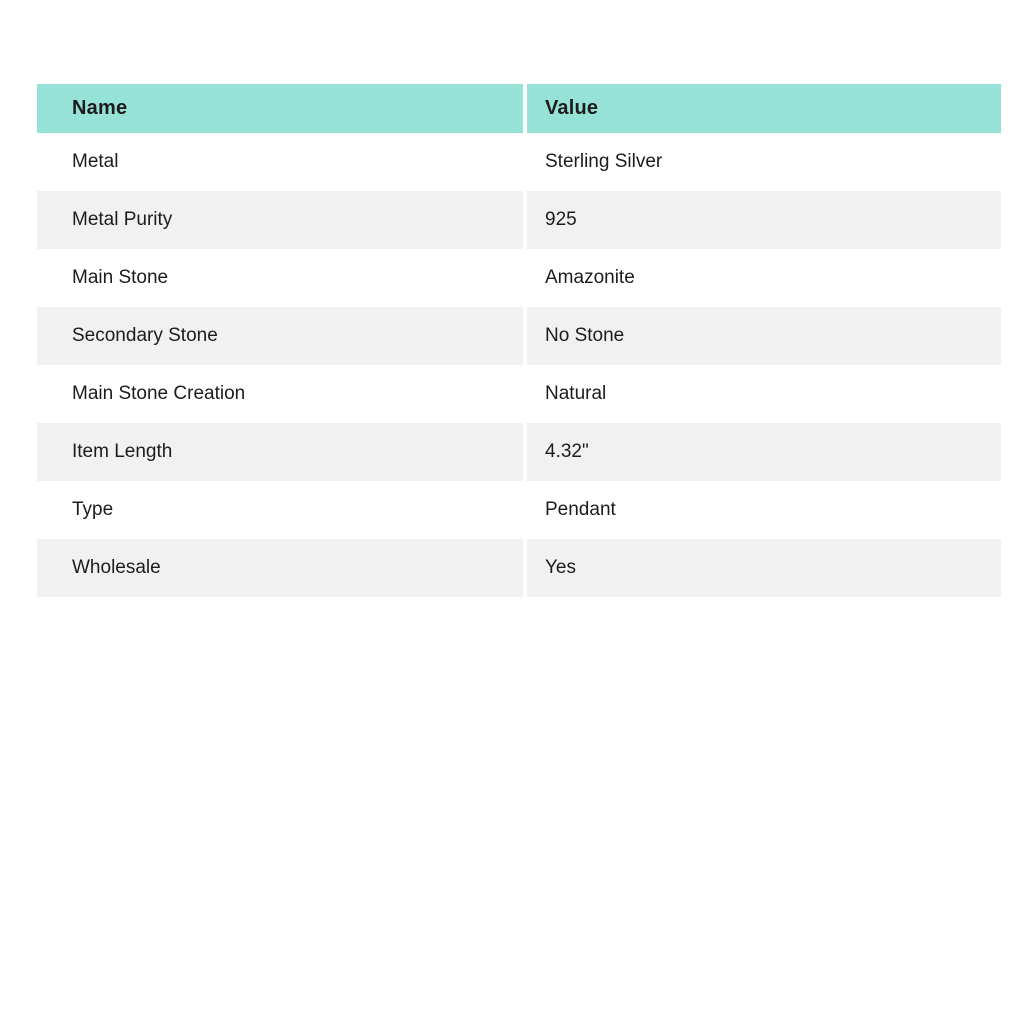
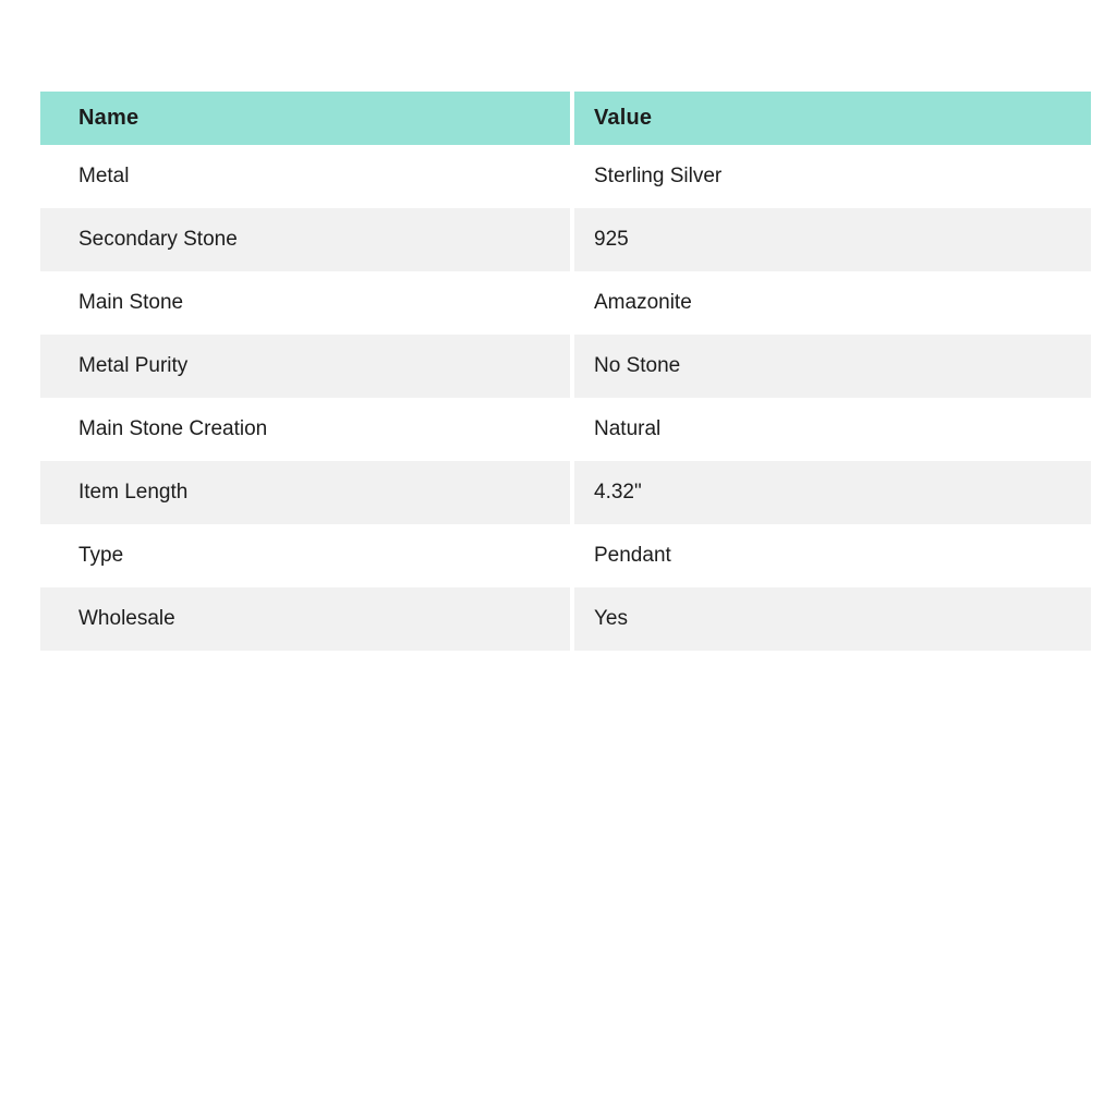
  Name	Value
  Metal	Sterling Silver
- Metal Purity	925
+ Secondary Stone	925
  Main Stone	Amazonite
- Secondary Stone	No Stone
+ Metal Purity	No Stone
  Main Stone Creation	Natural
  Item Length	4.32"
  Type	Pendant
  Wholesale	Yes
